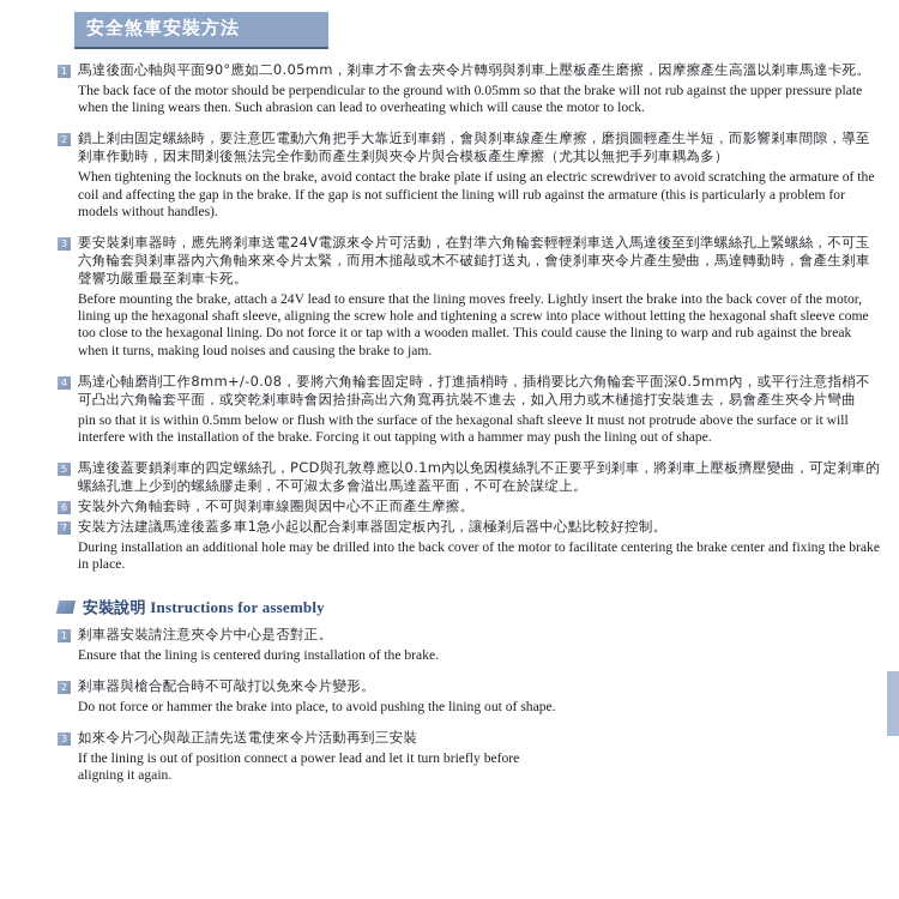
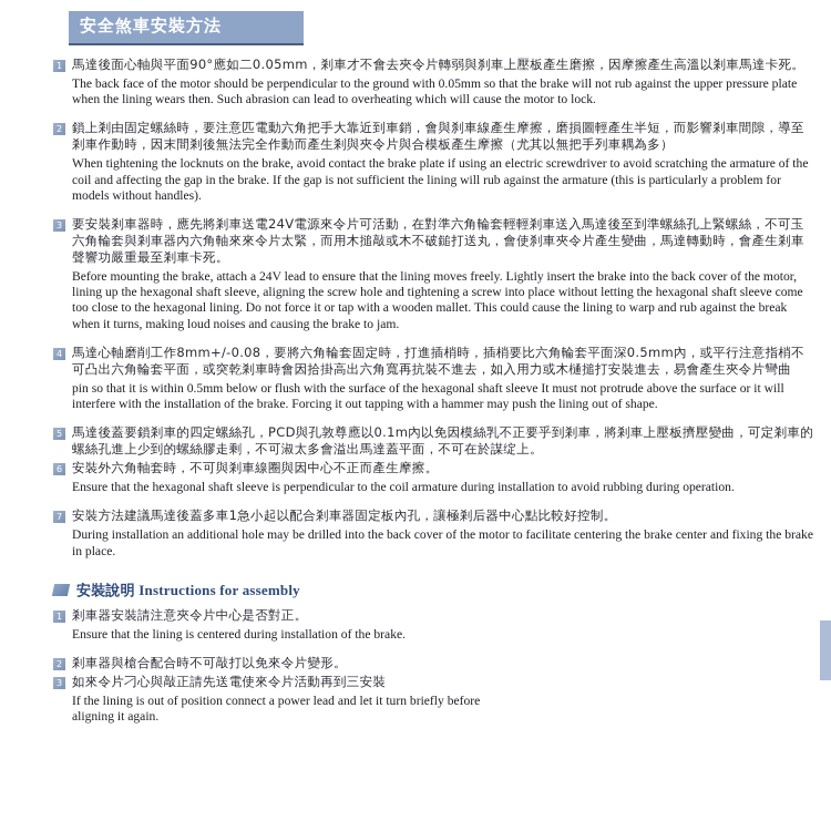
  安全煞車安裝方法
  1
  馬達後面心軸與平面90°應如二0.05mm，剎車才不會去夾令片轉弱與刹車上壓板產生磨擦，因摩擦產生高溫以剎車馬達卡死。
  The back face of the motor should be perpendicular to the ground with 0.05mm so that the brake will not rub against the upper pressure plate when the lining wears then. Such abrasion can lead to overheating which will cause the motor to lock.
  2
  鎖上剎由固定螺絲時，要注意匹電動六角把手大靠近到車銷，會與刹車線產生摩擦，磨損圖輕產生半短，而影響剎車間隙，導至剎車作動時，因末間剎後無法完全作動而產生剎與夾令片與合模板產生摩擦（尤其以無把手列車耦為多）
  When tightening the locknuts on the brake, avoid contact the brake plate if using an electric screwdriver to avoid scratching the armature of the coil and affecting the gap in the brake. If the gap is not sufficient the lining will rub against the armature (this is particularly a problem for models without handles).
  3
  要安裝剎車器時，應先將剎車送電24V電源來令片可活動，在對準六角輪套輕輕剎車送入馬達後至到準螺絲孔上緊螺絲，不可玉六角輪套與剎車器內六角軸來來令片太緊，而用木搥敲或木不破鎚打送丸，會使刹車夾令片產生變曲，馬達轉動時，會產生剎車聲響功嚴重最至剎車卡死。
  Before mounting the brake, attach a 24V lead to ensure that the lining moves freely. Lightly insert the brake into the back cover of the motor, lining up the hexagonal shaft sleeve, aligning the screw hole and tightening a screw into place without letting the hexagonal shaft sleeve come too close to the hexagonal lining. Do not force it or tap with a wooden mallet. This could cause the lining to warp and rub against the break when it turns, making loud noises and causing the brake to jam.
  4
  馬達心軸磨削工作8mm+/-0.08，要將六角輪套固定時，打進插梢時，插梢要比六角輪套平面深0.5mm內，或平行注意指梢不可凸出六角輪套平面，或突乾剎車時會因拾掛高出六角寬再抗裝不進去，如入用力或木樋搥打安裝進去，易會產生夾令片彎曲
  pin so that it is within 0.5mm below or flush with the surface of the hexagonal shaft sleeve It must not protrude above the surface or it will interfere with the installation of the brake. Forcing it out tapping with a hammer may push the lining out of shape.
  5
  馬達後蓋要鎖剎車的四定螺絲孔，PCD與孔敦尊應以0.1m內以免因模絲乳不正要乎到剎車，將剎車上壓板擠壓變曲，可定剎車的螺絲孔進上少到的螺絲膠走剩，不可淑太多會溢出馬達蓋平面，不可在於謀绽上。
  6
  安裝外六角軸套時，不可與剎車線圈與因中心不正而產生摩擦。
+ Ensure that the hexagonal shaft sleeve is perpendicular to the coil armature during installation to avoid rubbing during operation.
  7
  安裝方法建議馬達後蓋多車1急小起以配合剎車器固定板內孔，讓極剎后器中心點比較好控制。
  During installation an additional hole may be drilled into the back cover of the motor to facilitate centering the brake center and fixing the brake in place.
  安裝說明 Instructions for assembly
  1
  剎車器安裝請注意夾令片中心是否對正。
  Ensure that the lining is centered during installation of the brake.
  2
  剎車器與槍合配合時不可敲打以免來令片變形。
- Do not force or hammer the brake into place, to avoid pushing the lining out of shape.
  3
  如來令片刁心與敲正請先送電使來令片活動再到三安裝
  If the lining is out of position connect a power lead and let it turn briefly before aligning it again.
